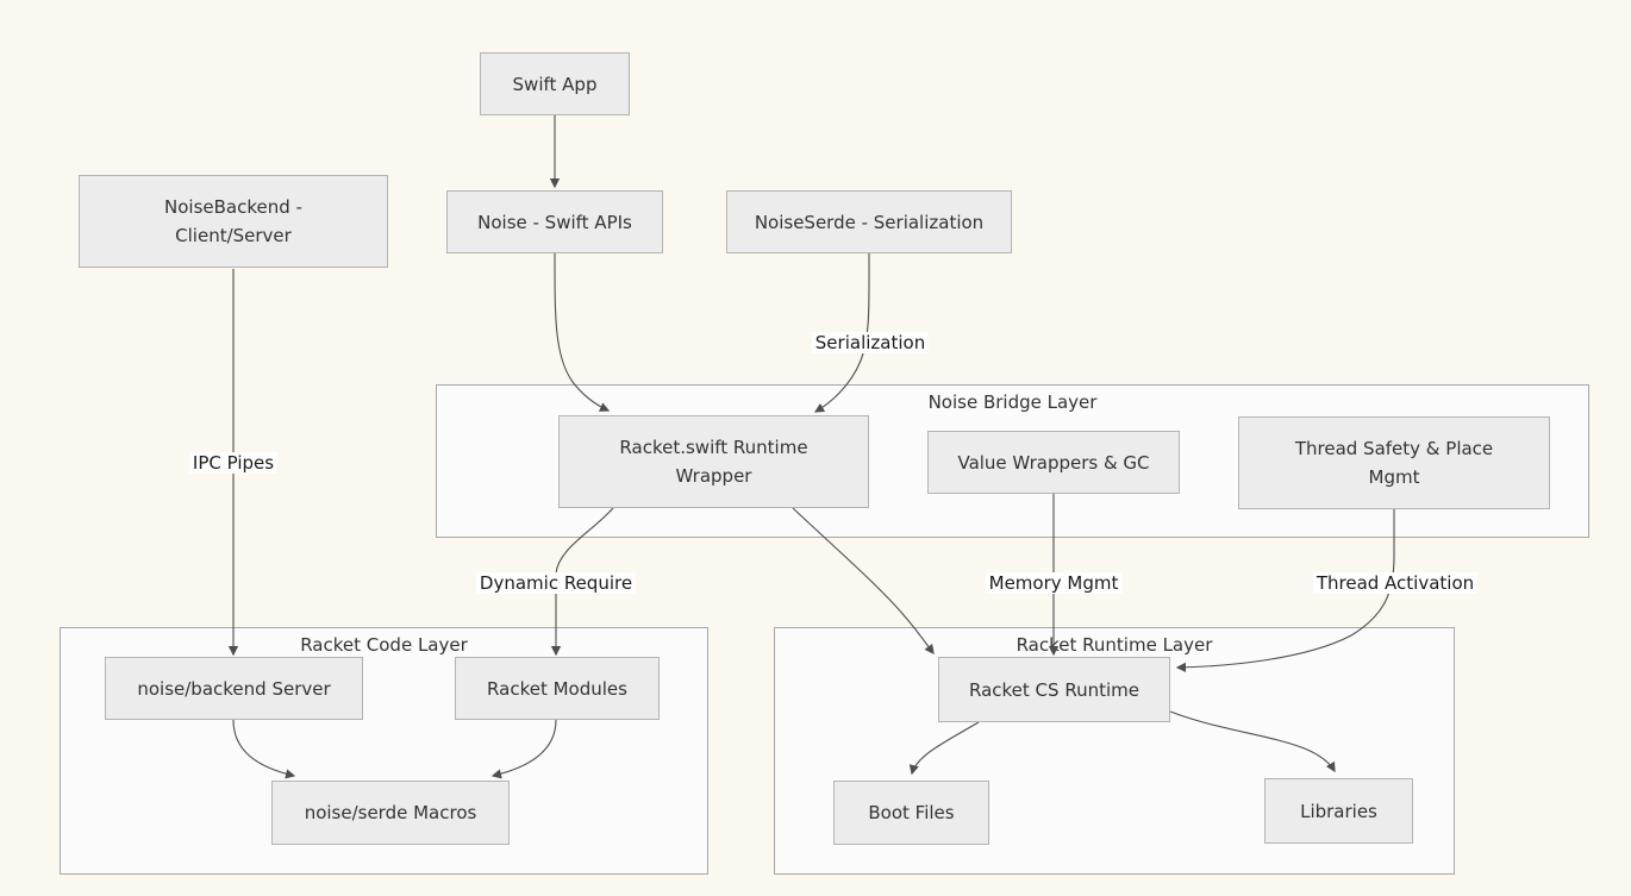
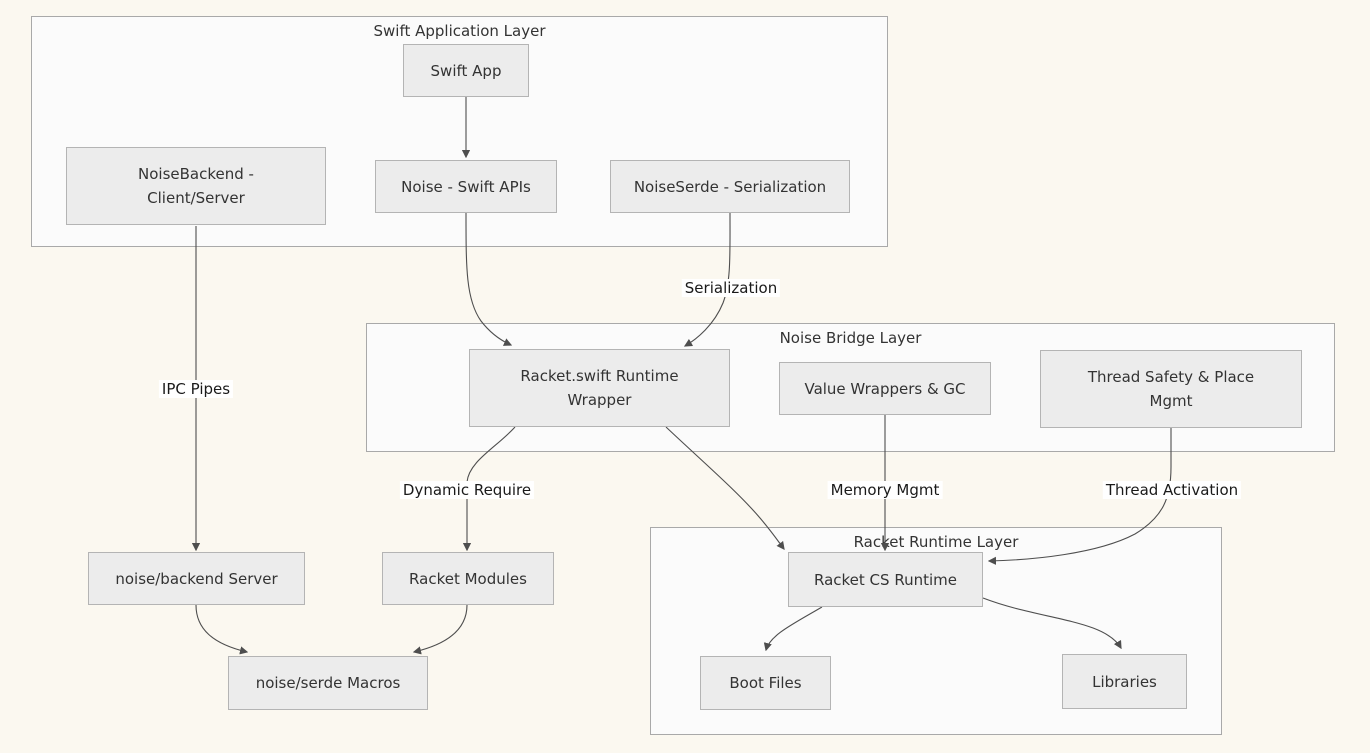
+ Swift Application Layer
  Noise Bridge Layer
- Racket Code Layer
  Racet Runtime Layer
  Swift App
  NoiseBackend -
  Client/Server
  Noise - Swift APIs
  NoiseSerde - Serialization
  Racket.swift Runtime
  Wrapper
  Value Wrappers & GC
  Thread Safety & Place
  Mgmt
  noise/backend Server
  Racket Modules
  noise/serde Macros
  Racket CS Runtime
  Boot Files
  Libraries
  Serialization
  IPC Pipes
  Dynamic Require
  Memory Mgmt
  Thread Activation
